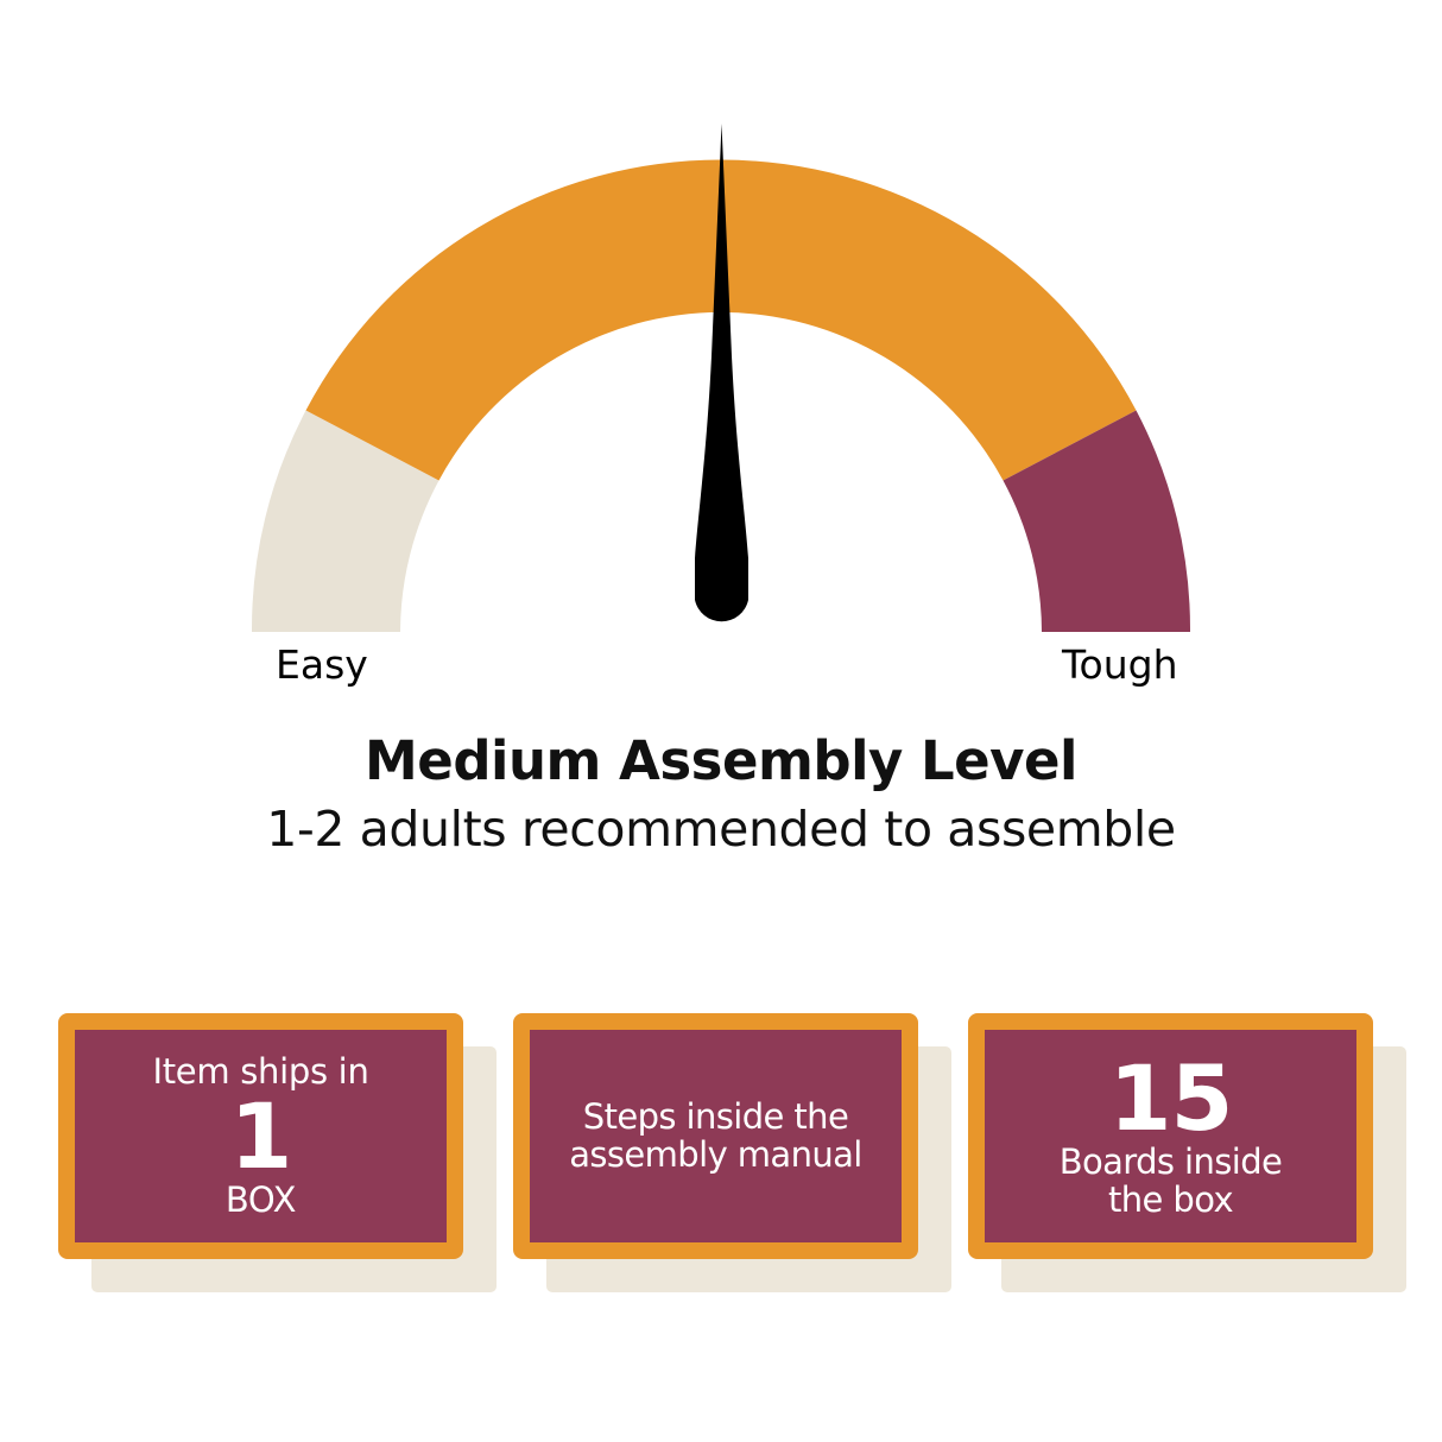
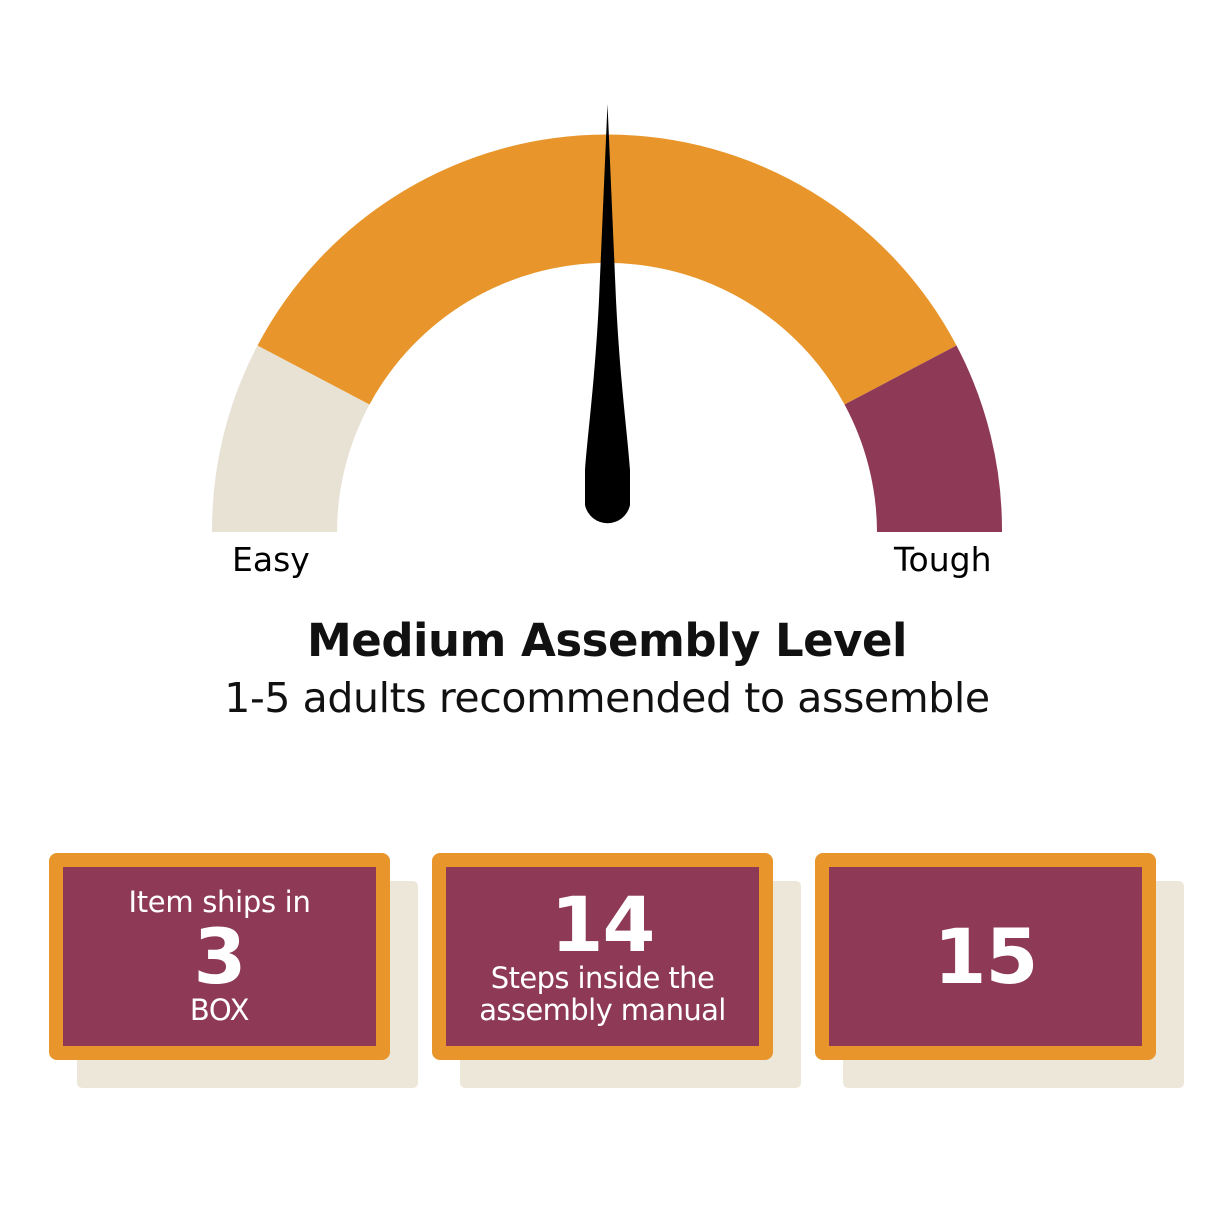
  Easy
  Tough
  Medium Assembly Level
- 1-2 adults recommended to assemble
+ 1-5 adults recommended to assemble
  Item ships in
- 1
+ 3
  BOX
+ 14
  Steps inside the
  assembly manual
  15
- Boards inside
- the box
